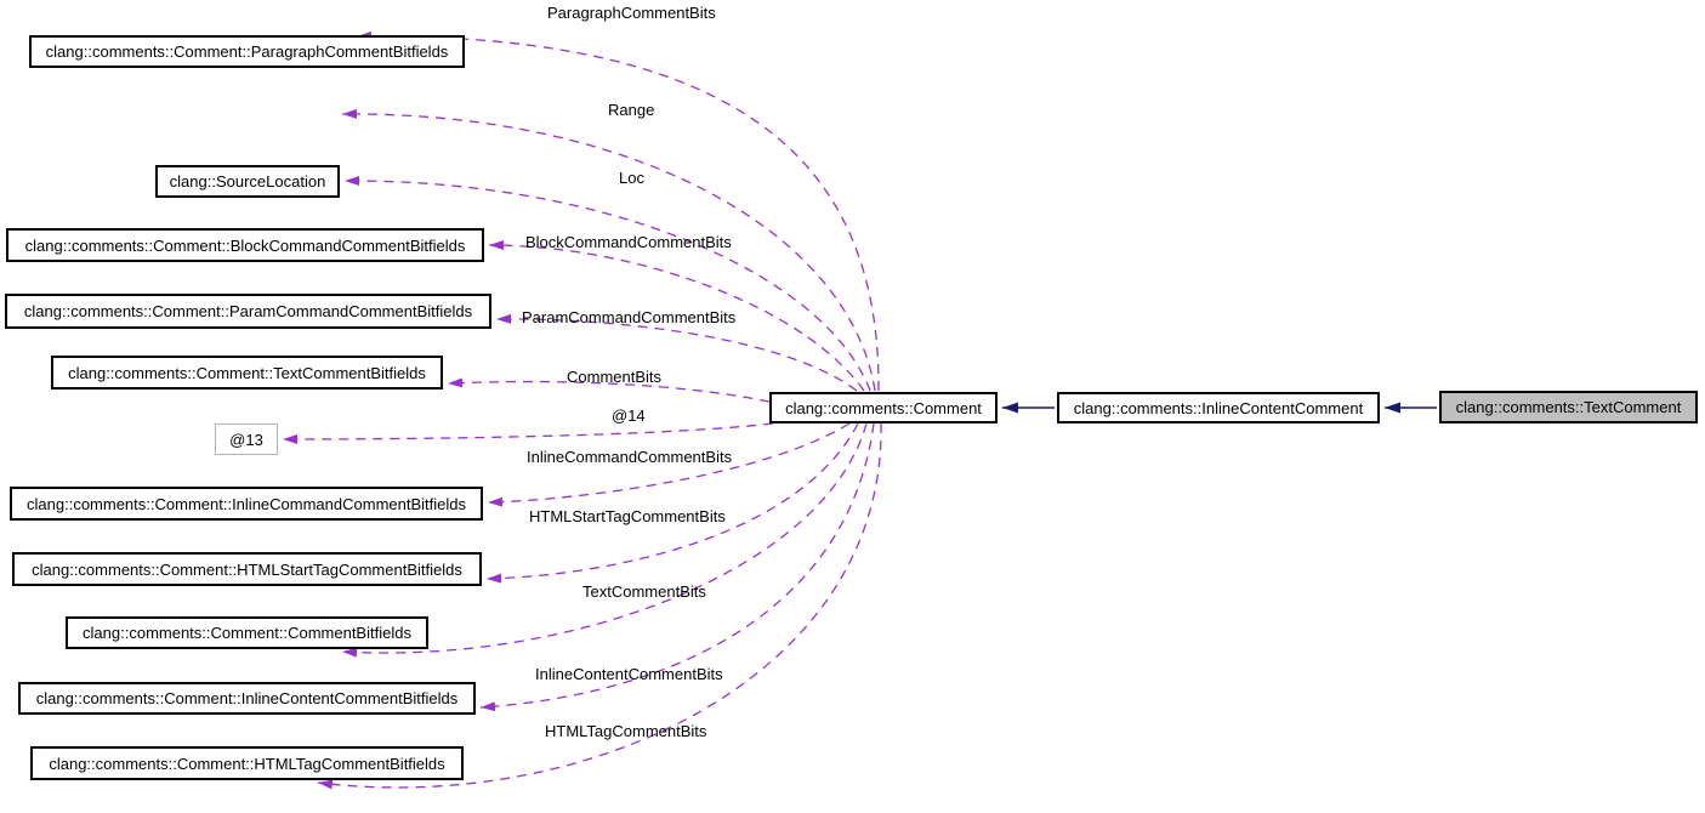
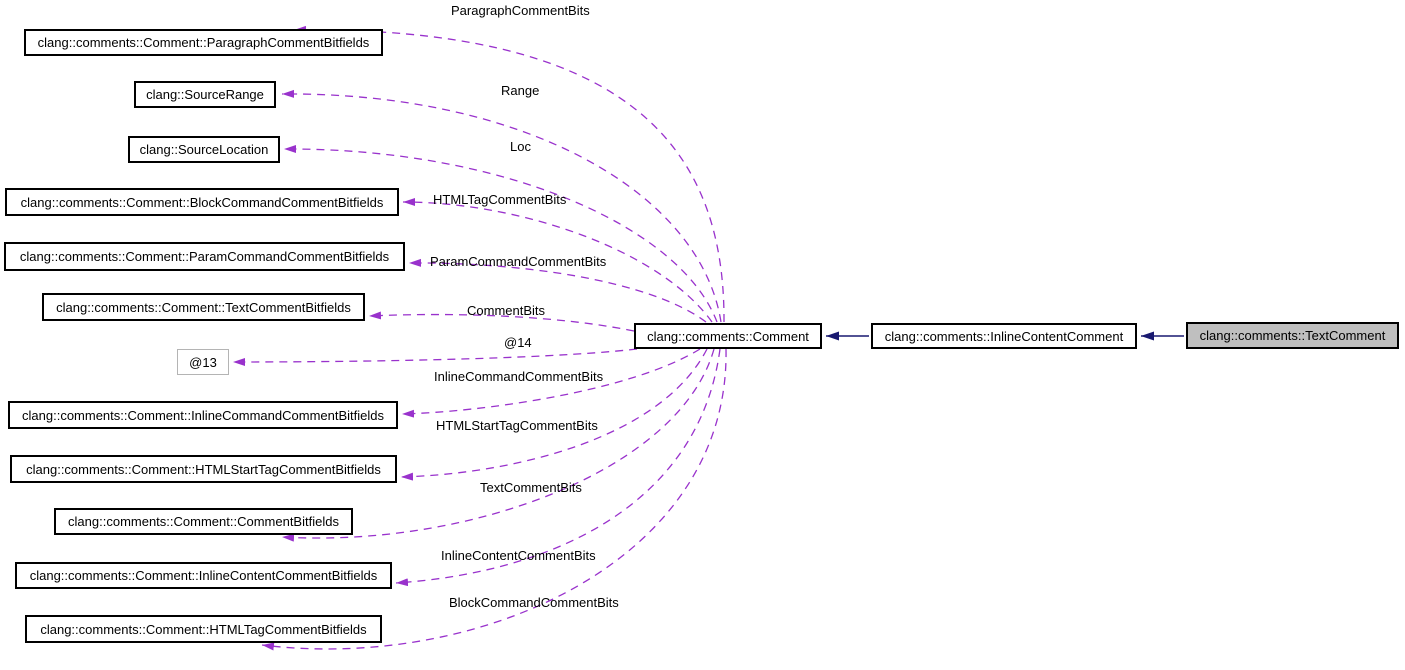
  clang::comments::Comment::ParagraphCommentBitfields
+ clang::SourceRange
  clang::SourceLocation
  clang::comments::Comment::BlockCommandCommentBitfields
  clang::comments::Comment::ParamCommandCommentBitfields
  clang::comments::Comment::TextCommentBitfields
  @13
  clang::comments::Comment::InlineCommandCommentBitfields
  clang::comments::Comment::HTMLStartTagCommentBitfields
  clang::comments::Comment::CommentBitfields
  clang::comments::Comment::InlineContentCommentBitfields
  clang::comments::Comment::HTMLTagCommentBitfields
  clang::comments::Comment
  clang::comments::InlineContentComment
  clang::comments::TextComment
  ParagraphCommentBits
  Range
  Loc
- BlockCommandCommentBits
+ HTMLTagCommentBits
  ParamCommandCommentBits
  CommentBits
  @14
  InlineCommandCommentBits
  HTMLStartTagCommentBits
  TextCommentBits
  InlineContentCommentBits
- HTMLTagCommentBits
+ BlockCommandCommentBits
